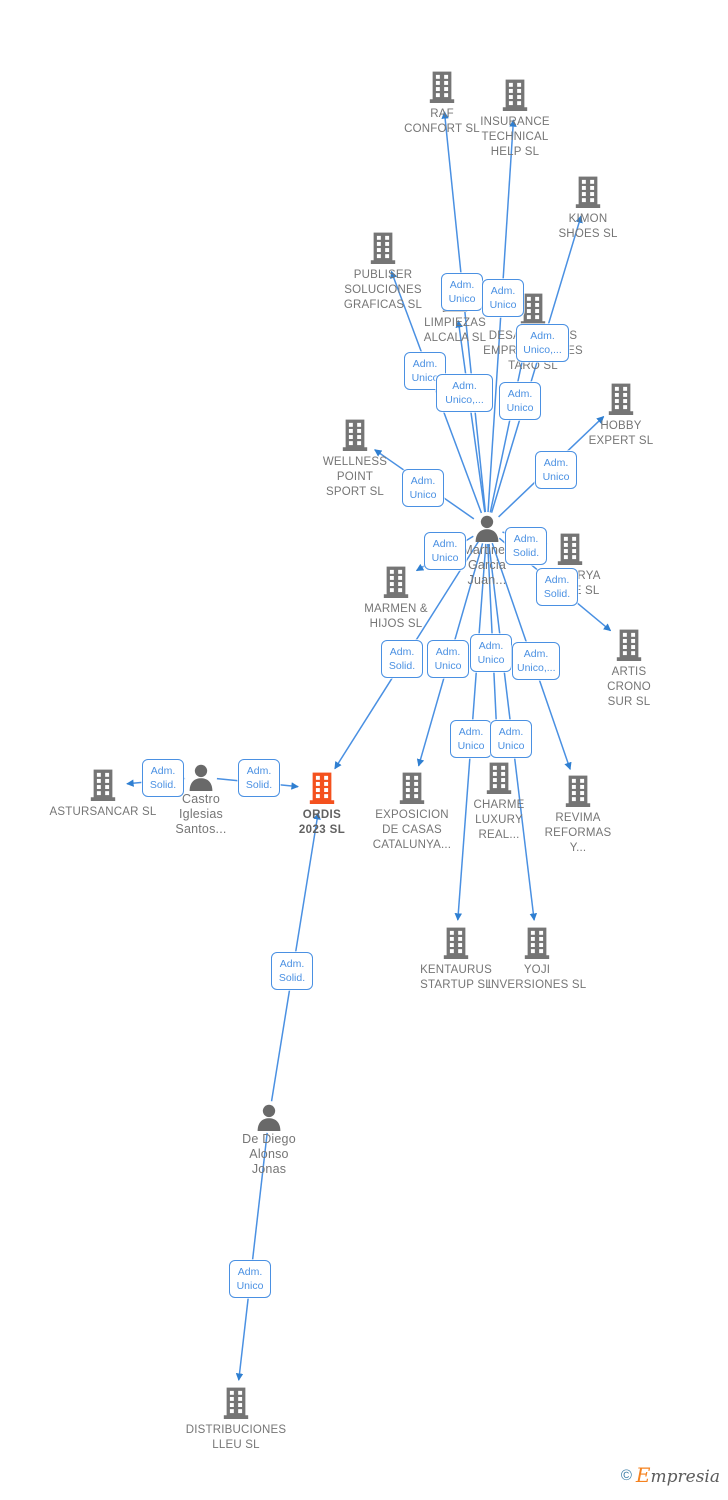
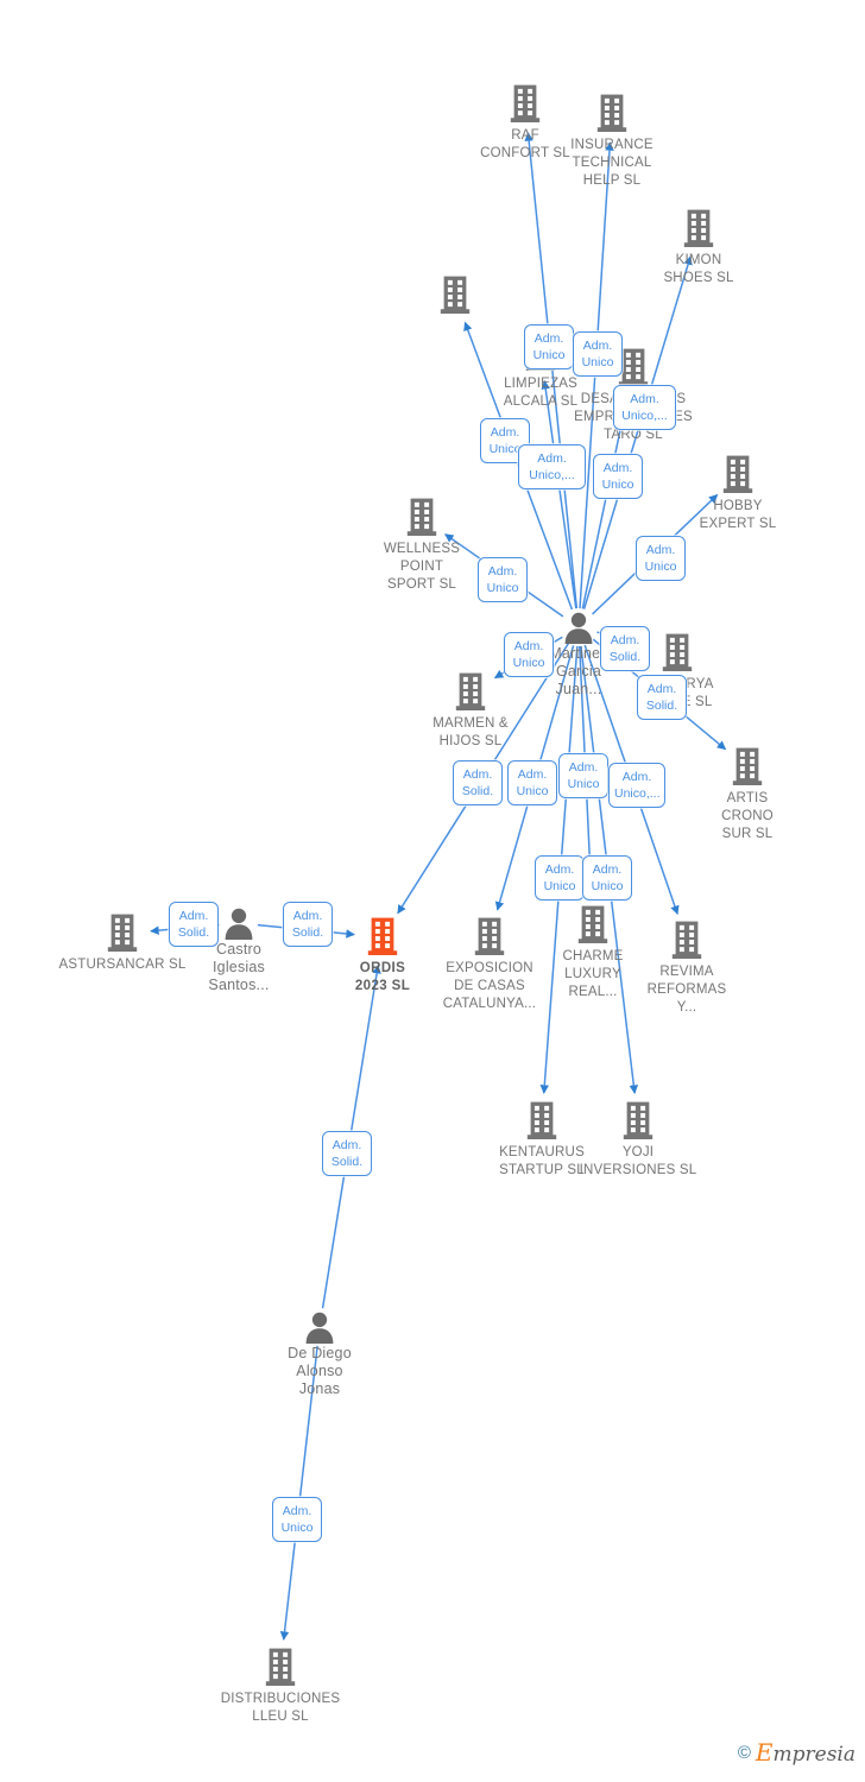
  RAF
  CONFORT SL
  INSURANCE
  TECHNICAL
  HELP SL
  KIMON
  SHOES SL
- PUBLISER
- SOLUCIONES
- GRAFICAS SL
  LIMPIEZAS
  ALCALA SL
  TARO SL
  HOBBY
  EXPERT SL
  WELLNESS
  POINT
  SPORT SL
  Martine
  Garcia
  Juan...
  MARMEN &
  HIJOS SL
  ARTIS
  CRONO
  SUR SL
  ASTURSANCAR SL
  Castro
  Iglesias
  Santos...
  ORDIS
  2023 SL
  EXPOSICION
  DE CASAS
  CATALUNYA...
  CHARME
  LUXURY
  REAL...
  REVIMA
  REFORMAS
  Y...
  KENTAURUS
  STARTUP SL
  YOJI
  INVERSIONES SL
  De Diego
  Alonso
  Jonas
  DISTRIBUCIONES
  LLEU SL
  Adm.
  Unico
  Adm.
  Unico
  Adm.
  Unico,...
  Adm.
  Unic
  Adm.
  Unico,...
  Adm.
  Unico
  Adm.
  Unico
  Adm.
  Unico
  Adm.
  Unico
  Adm.
  Solid.
  Adm.
  Solid.
  Adm.
  Solid.
  Adm.
  Unico
  Adm.
  Unico
  Adm.
  Unico,...
  Adm.
  Unico
  Adm.
  Unico
  Adm.
  Solid.
  Adm.
  Solid.
  Adm.
  Solid.
  Adm.
  Unico
  ©
  Empresia
